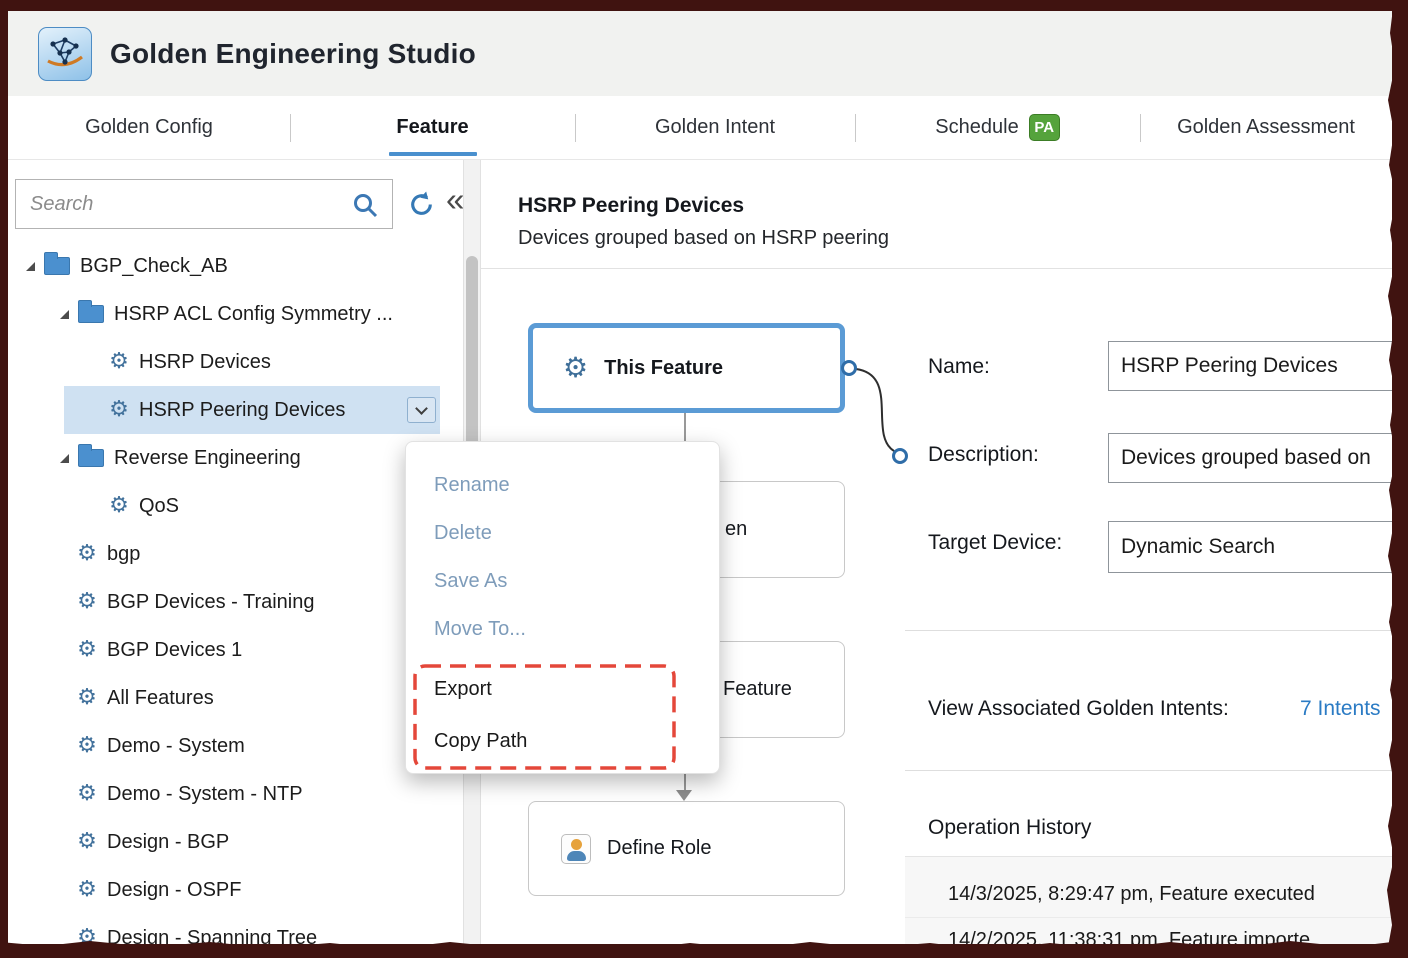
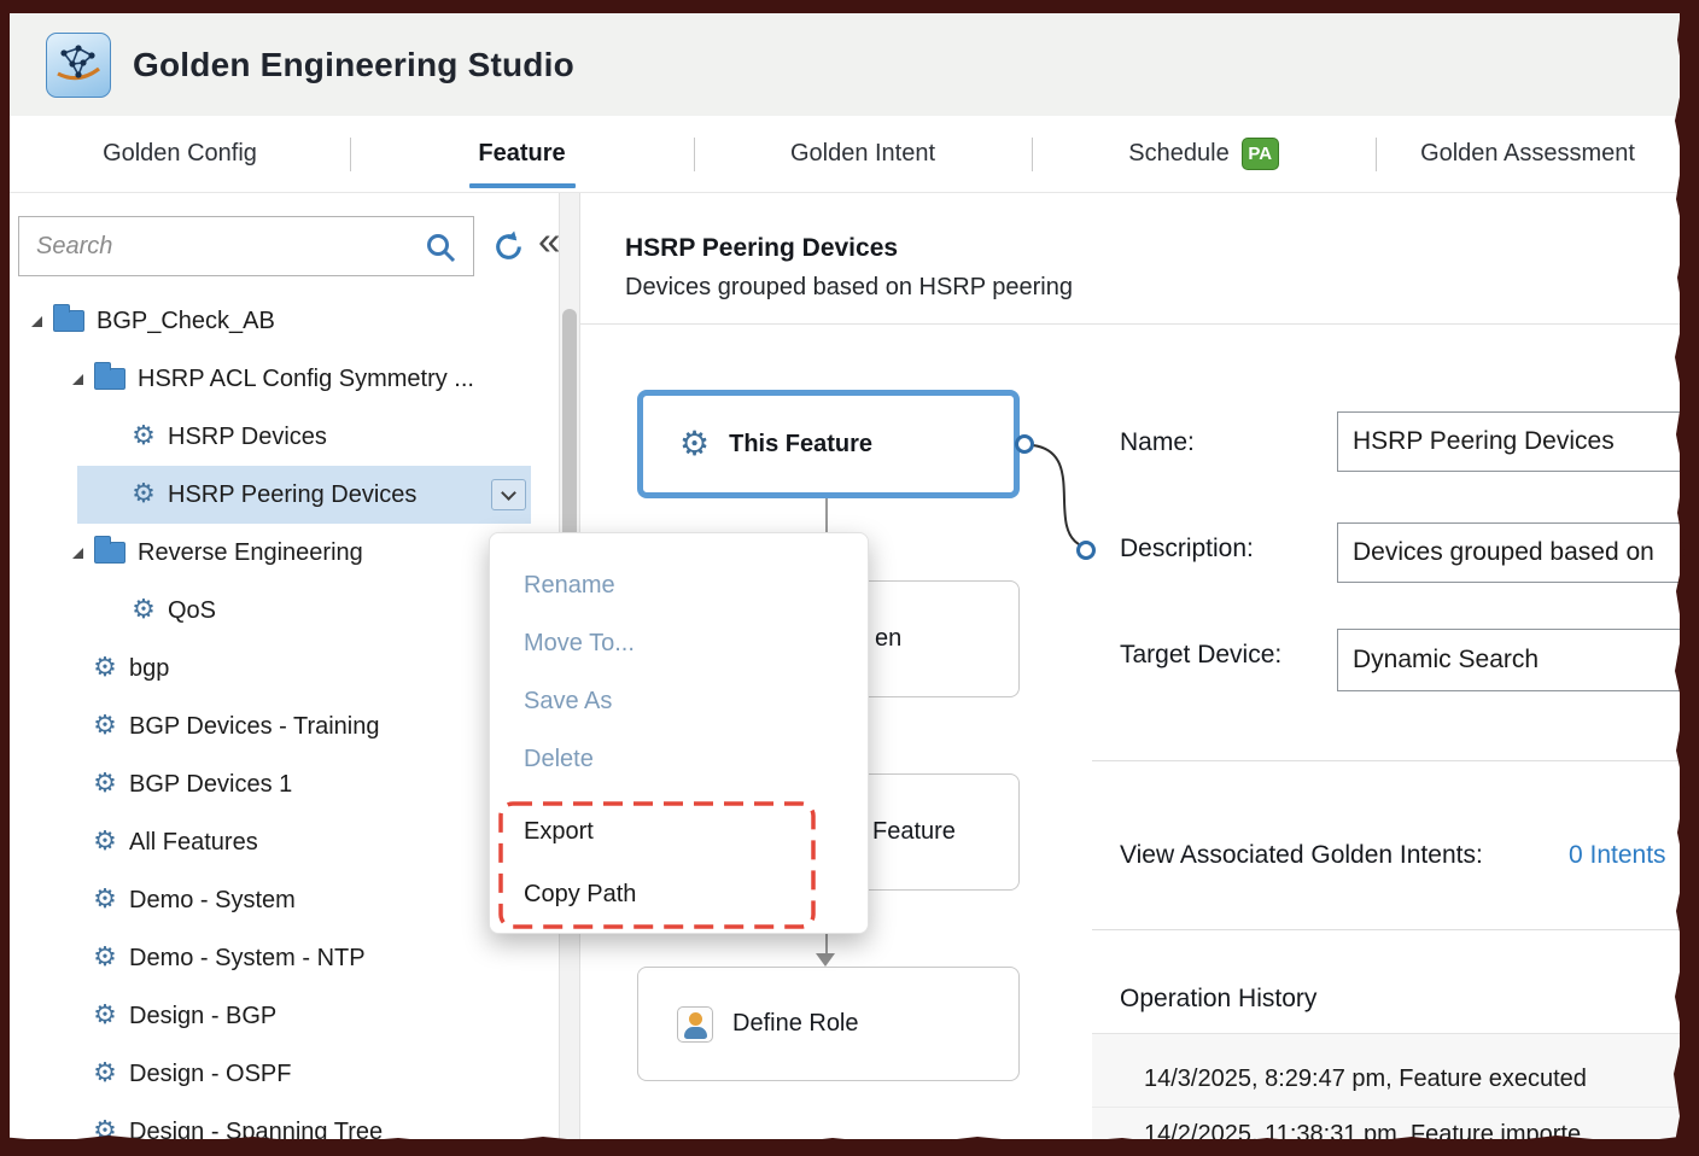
  Golden Engineering Studio
  Golden Config
  Feature
  Golden Intent
  Schedule
  PA
  Golden Assessment
  Search
  BGP_Check_AB
  HSRP ACL Config Symmetry ...
  HSRP Devices
  HSRP Peering Devices
  Reverse Engineering
  QoS
  bgp
  BGP Devices - Training
  BGP Devices 1
  All Features
  Demo - System
  Demo - System - NTP
  Design - BGP
  Design - OSPF
  Design - Spanning Tree
  HSRP Peering Devices
  Devices grouped based on HSRP peering
  This Feature
  en
  Feature
  Define Role
  Rename
- Delete
+ Move To...
  Save As
- Move To...
+ Delete
  Export
  Copy Path
  Name:
  HSRP Peering Devices
  Description:
  Devices grouped based on
  Target Device:
  Dynamic Search
  View Associated Golden Intents:
- 7 Intents
+ 0 Intents
  Operation History
  14/3/2025, 8:29:47 pm, Feature executed
  14/2/2025, 11:38:31 pm, Feature importe
